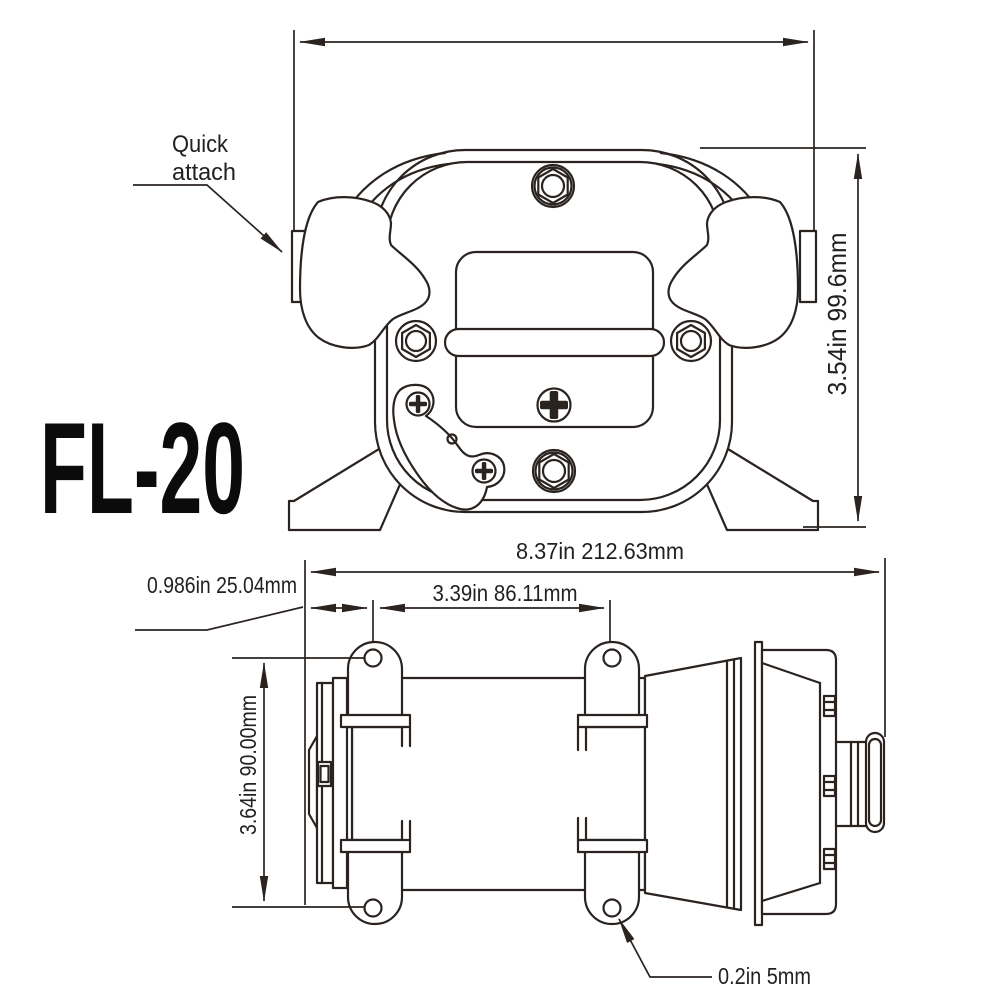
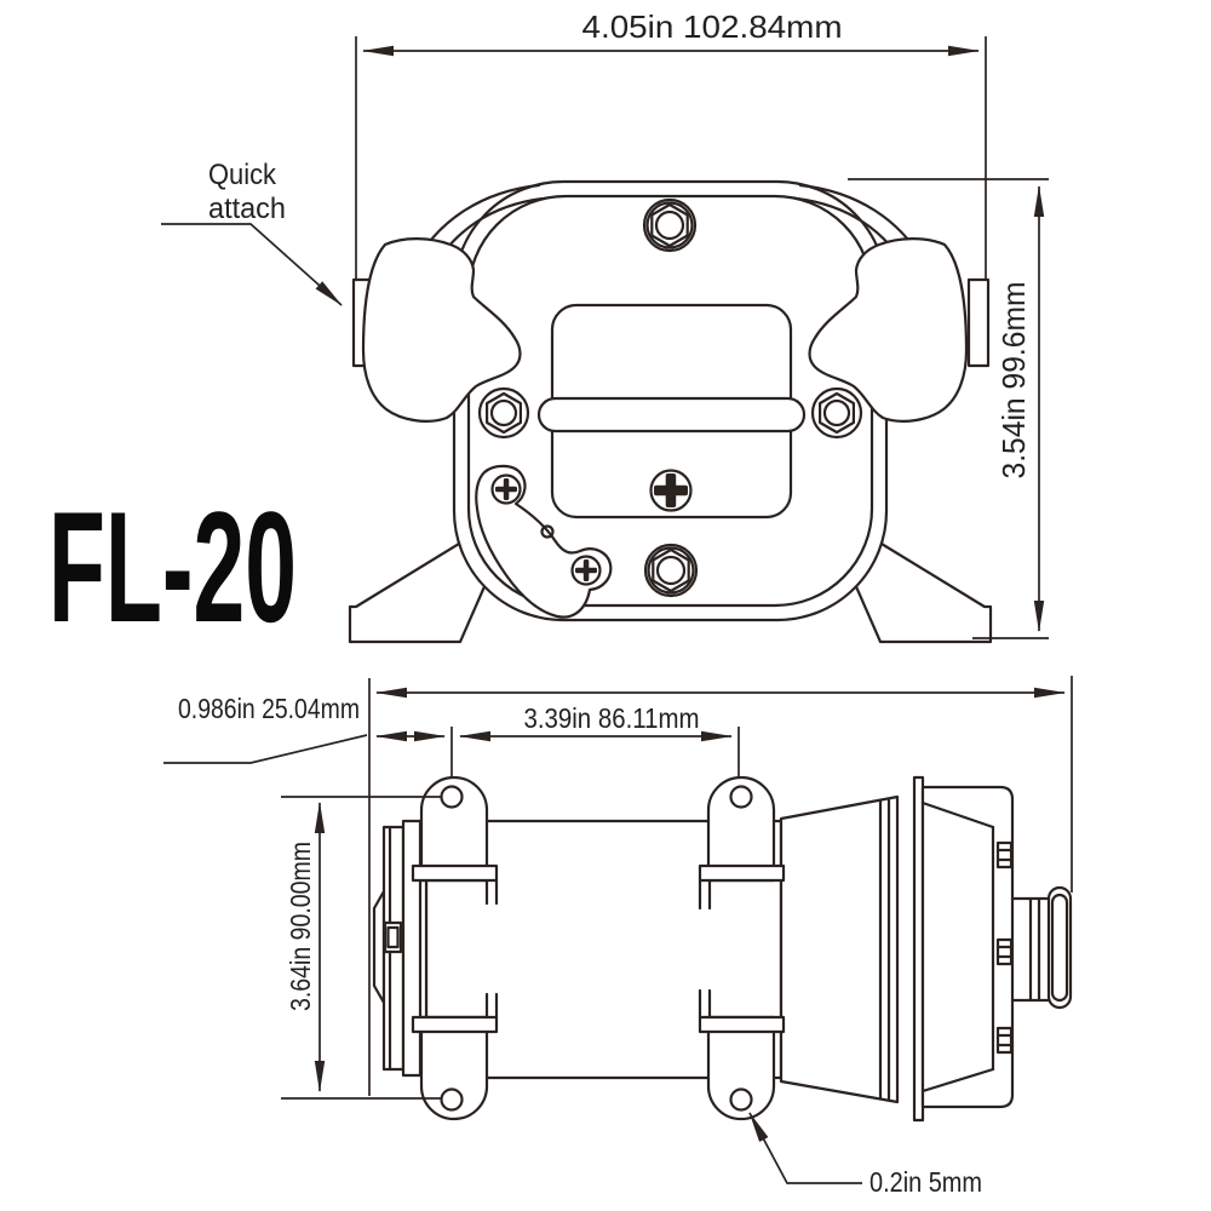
+ 4.05in 102.84mm
  Quick
  attach
  FL-20
- 8.37in 212.63mm
  0.986in 25.04mm
  3.39in 86.11mm
  0.2in 5mm
